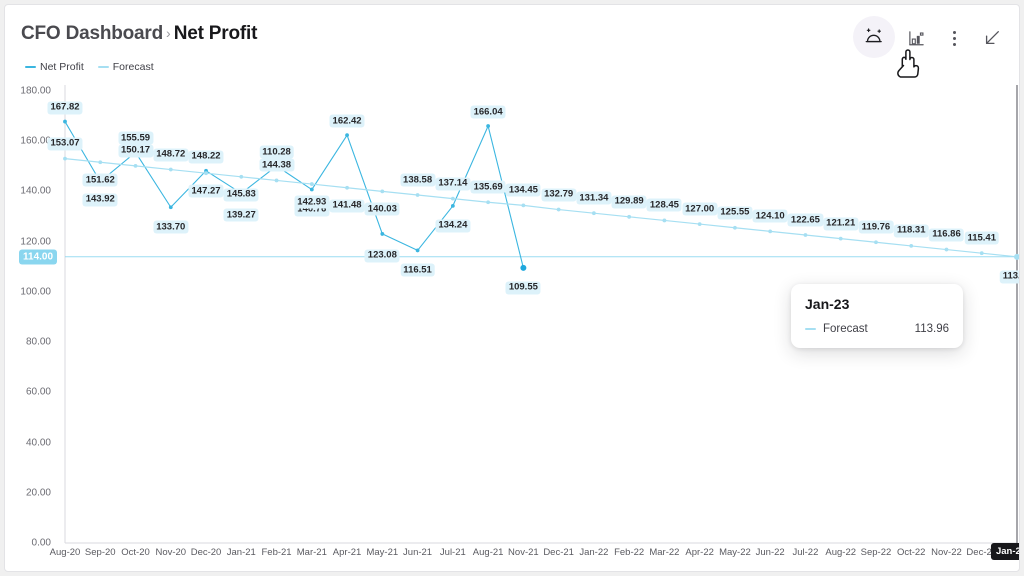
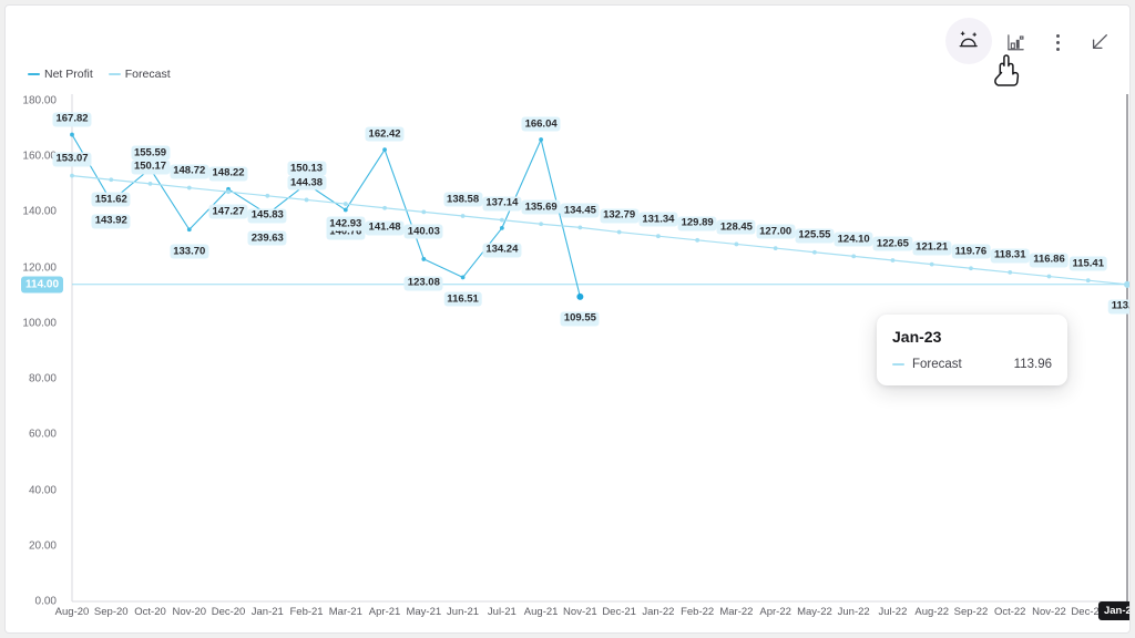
- CFO Dashboard › Net Profit
  Net Profit
  Forecast
  0.00
  20.00
  40.00
  60.00
  80.00
  100.00
  120.00
  140.00
  160.0
  180.00
  Aug-20
  Sep-20
  Oct-20
  Nov-20
  Dec-20
  Jan-21
  Feb-21
  Mar-21
  Apr-21
  May-21
  Jun-21
  Jul-21
  Aug-21
  Nov-21
  Dec-21
  Jan-22
  Feb-22
  Mar-22
  Apr-22
  May-22
  Jun-22
  Jul-22
  Aug-22
  Sep-22
  Oct-22
  Nov-22
  Dec-2
  Jan-2
  167.82
  143.92
  155.59
  133.70
  148.22
- 139.27
+ 239.63
- 110.28
+ 150.13
  140.76
  162.42
  123.08
  116.51
  134.24
  166.04
  109.55
  153.07
  151.62
  150.17
  148.72
  147.27
  145.83
  144.38
  142.93
  141.48
  140.03
  138.58
  137.14
  135.69
  134.45
  132.79
  131.34
  129.89
  128.45
  127.00
  125.55
  124.10
  122.65
  121.21
  119.76
  118.31
  116.86
  115.41
  114.00
  Jan-23
  Forecast
  113.96
